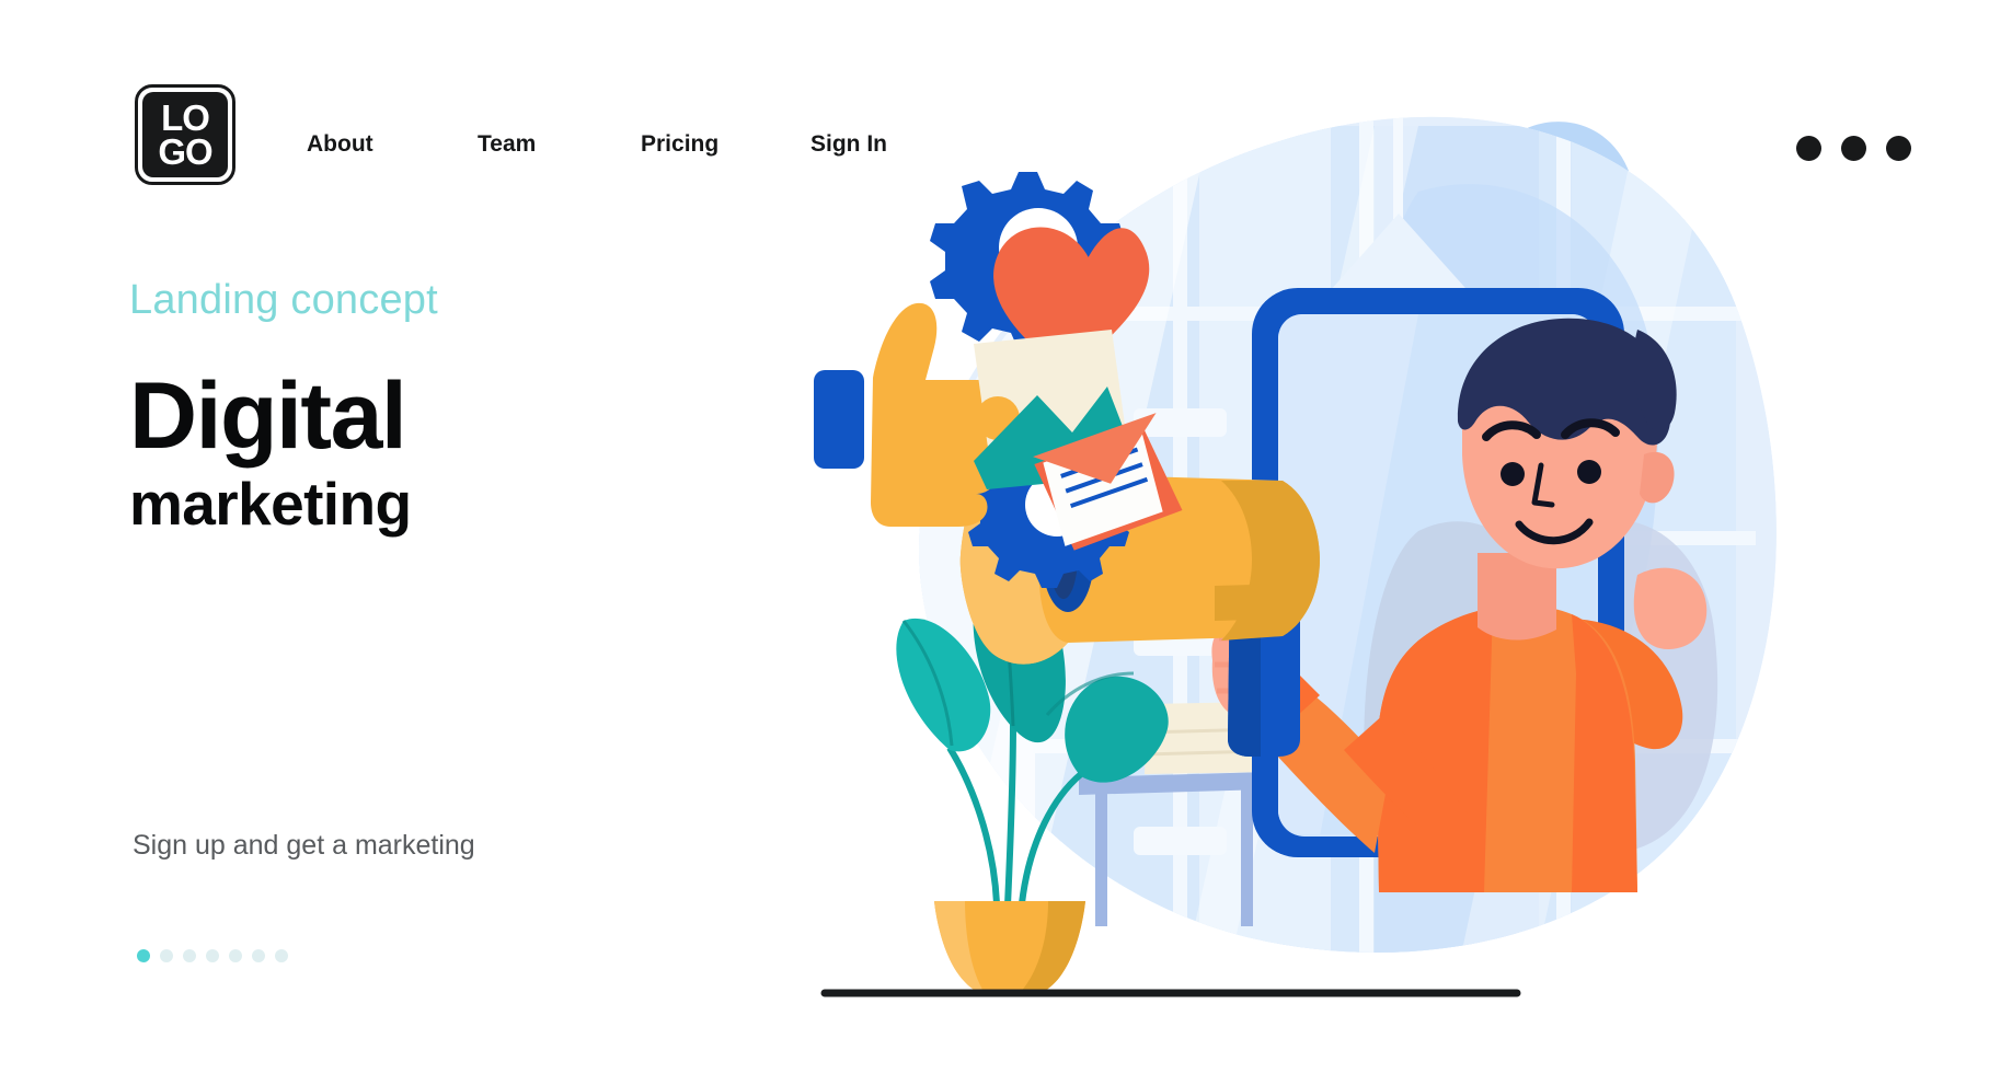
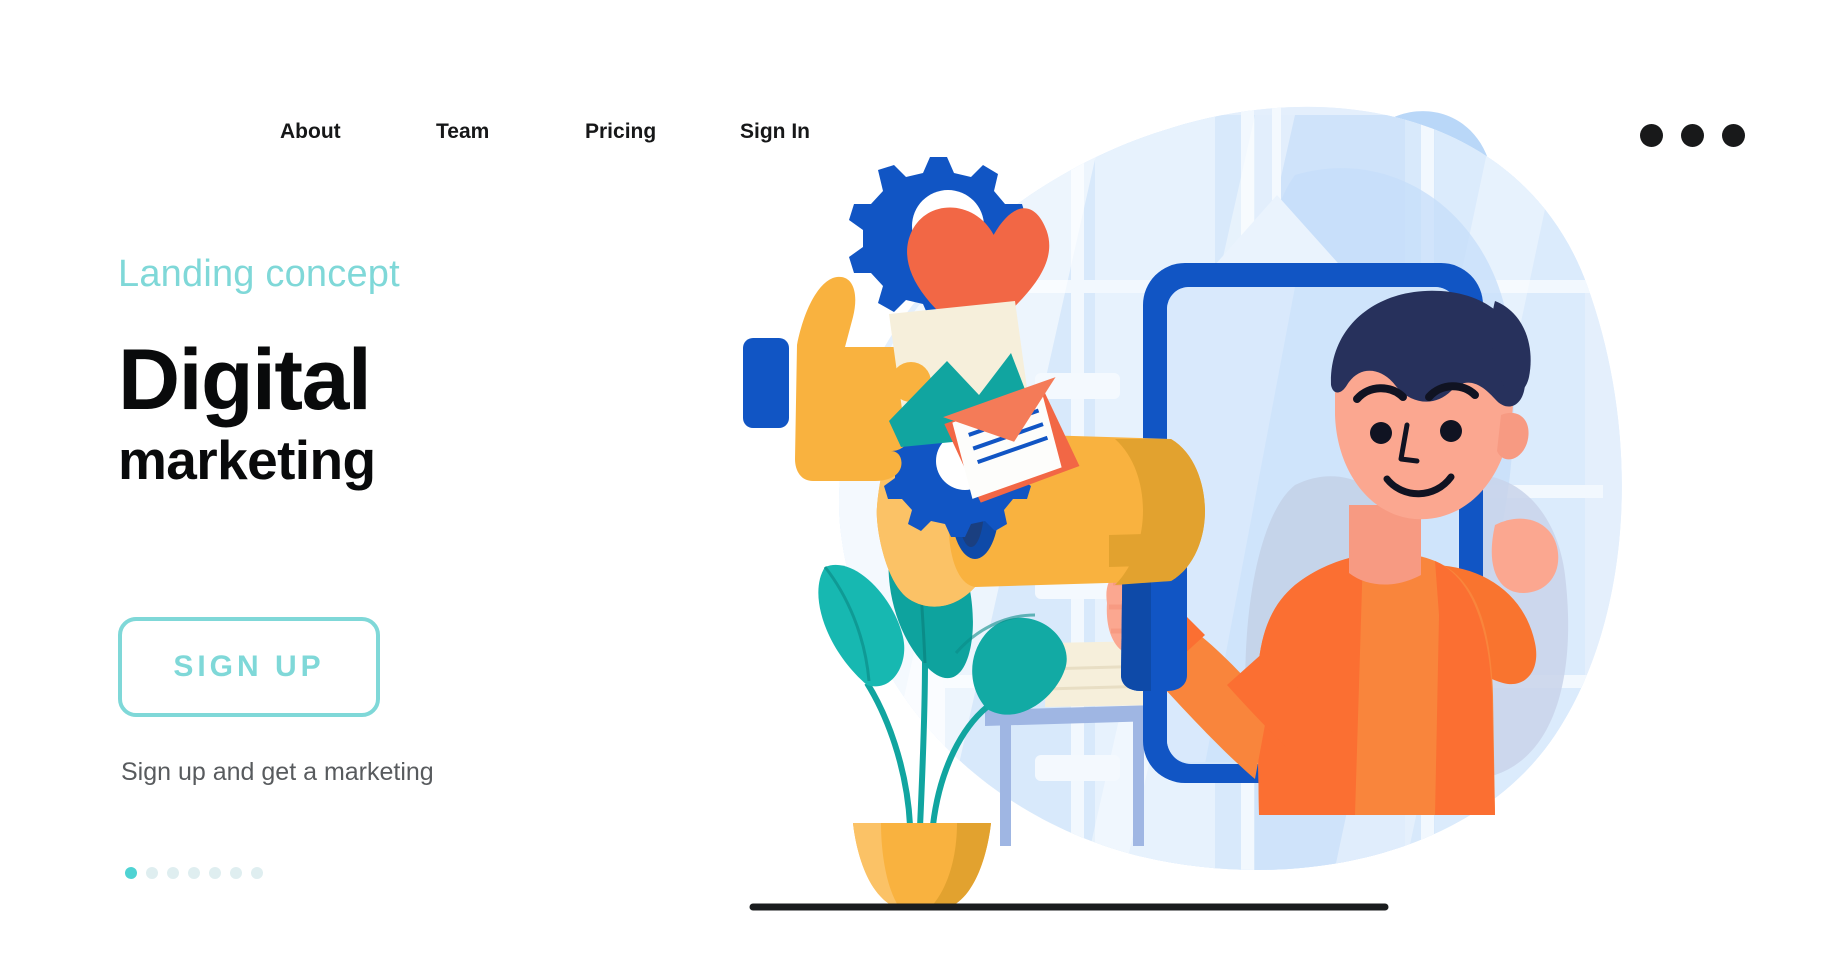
- LO
- GO
  About
  Team
  Pricing
  Sign In
  Landing concept
  Digital
  marketing
+ SIGN UP
  Sign up and get a marketing
